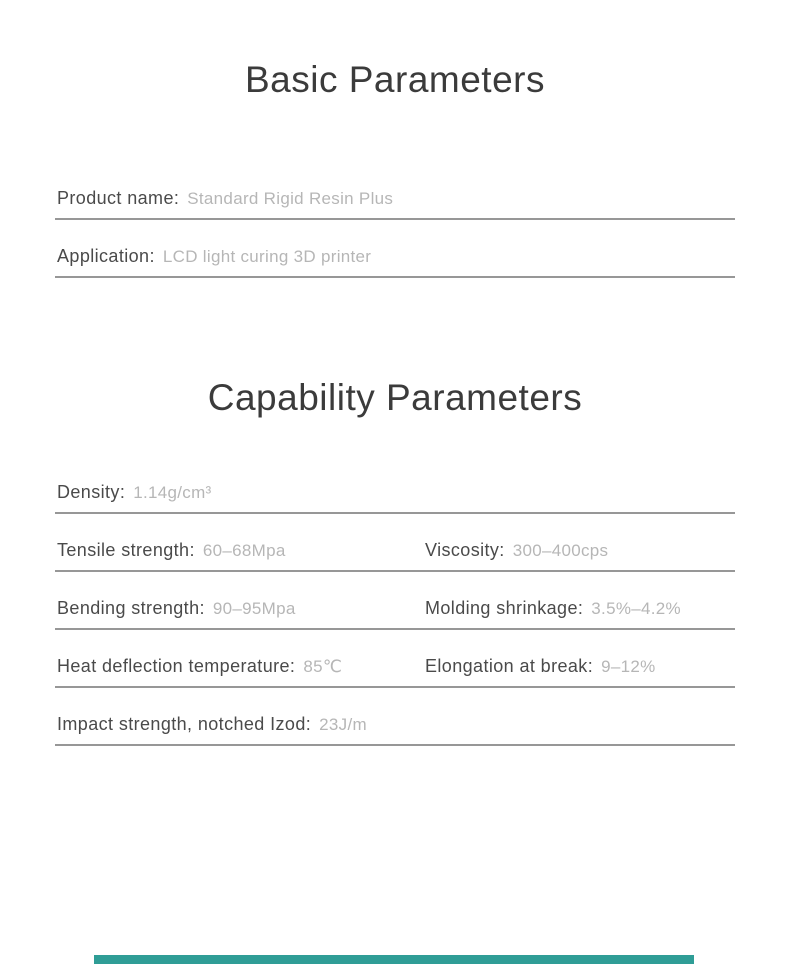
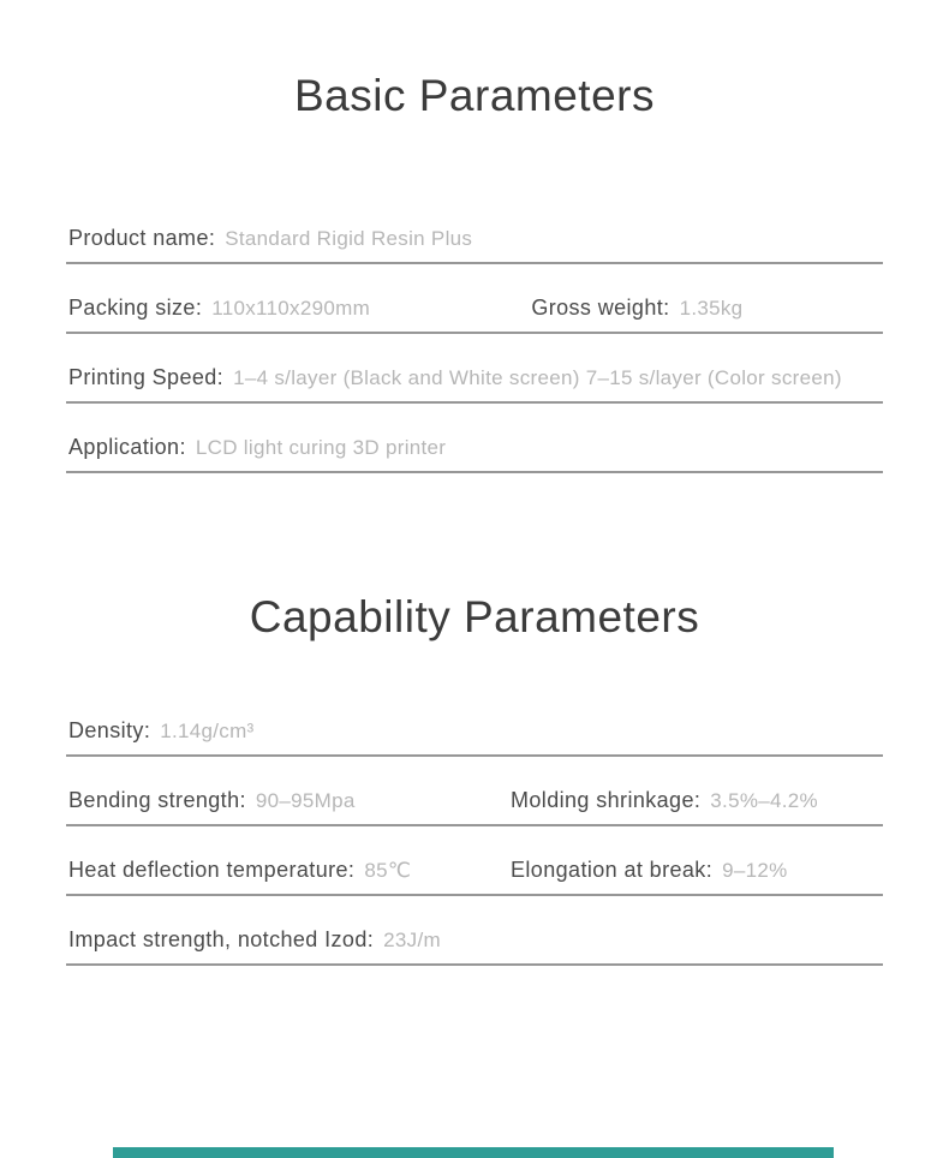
  Basic Parameters
  Product name: Standard Rigid Resin Plus
+ Packing size: 110x110x290mm
+ Gross weight: 1.35kg
+ Printing Speed: 1–4 s/layer (Black and White screen) 7–15 s/layer (Color screen)
  Application: LCD light curing 3D printer
  Capability Parameters
  Density: 1.14g/cm³
- Tensile strength: 60–68Mpa
- Viscosity: 300–400cps
  Bending strength: 90–95Mpa
  Molding shrinkage: 3.5%–4.2%
  Heat deflection temperature: 85℃
  Elongation at break: 9–12%
  Impact strength, notched Izod: 23J/m
